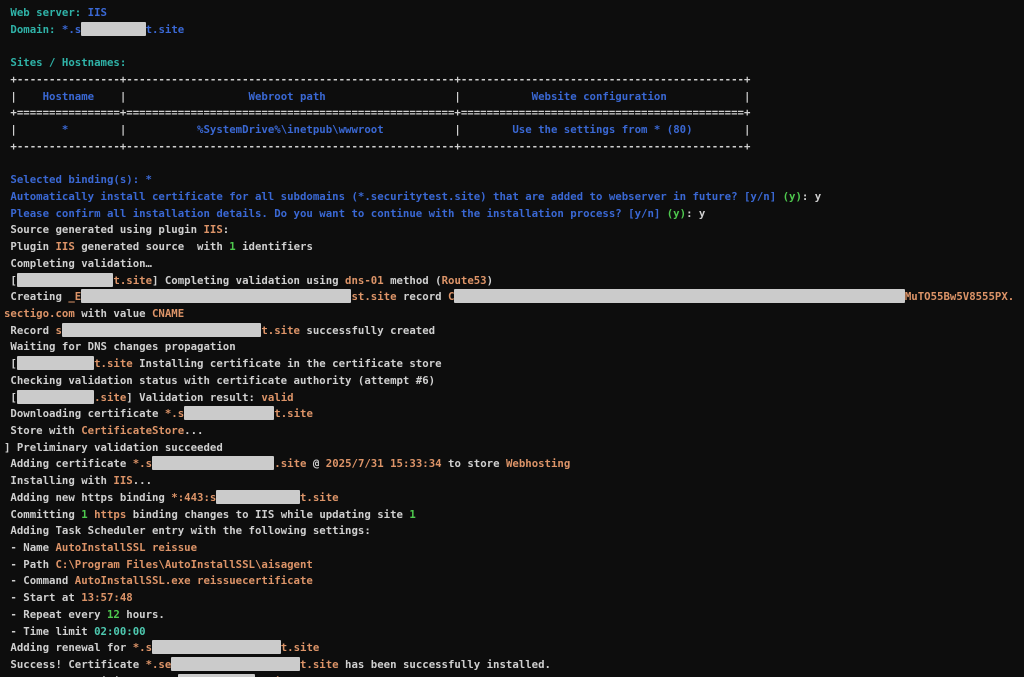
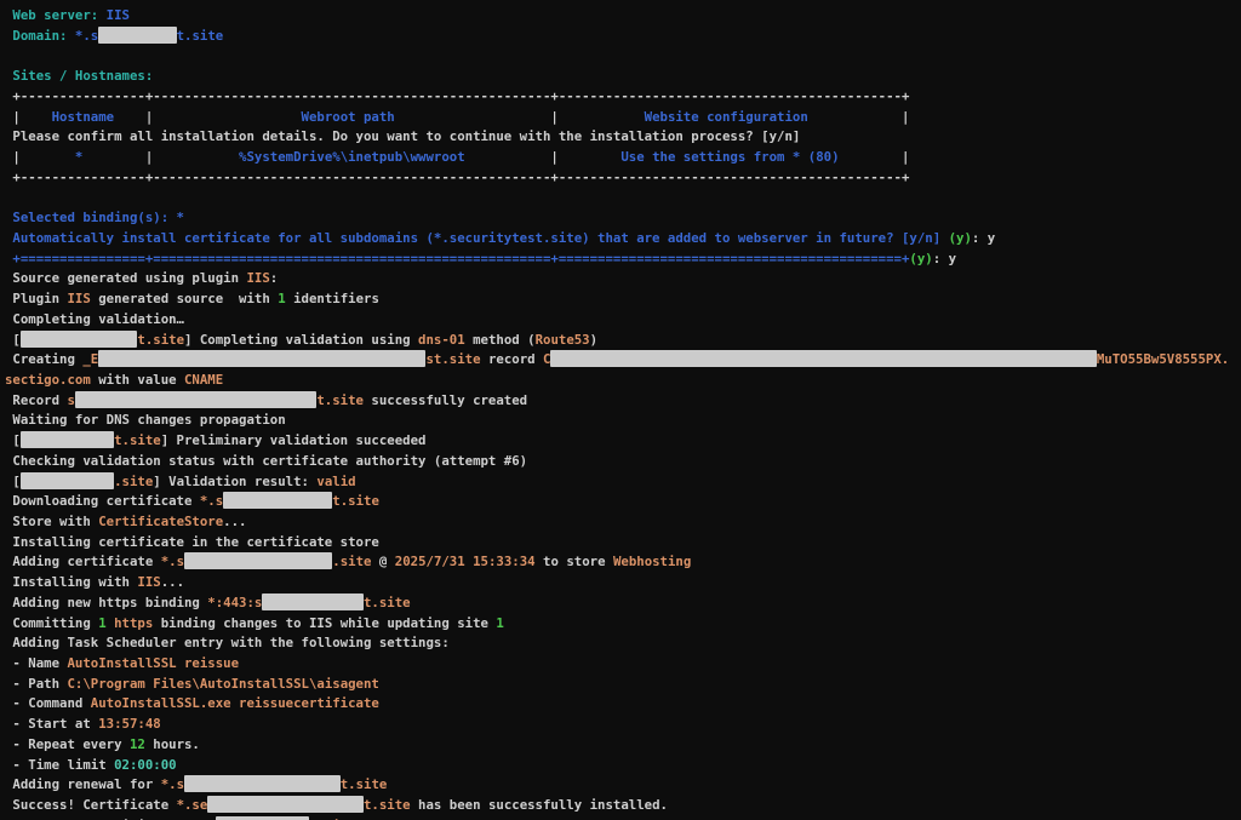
  Web server: IIS
  Domain: *.s t.site
  Sites / Hostnames:
  +----------------+---------------------------------------------------+--------------------------------------------+
  | Hostname | Webroot path | Website configuration |
- +================+===================================================+============================================+
+ Please confirm all installation details. Do you want to continue with the installation process? [y/n]
  | * | %SystemDrive%\inetpub\wwwroot | Use the settings from * (80) |
  +----------------+---------------------------------------------------+--------------------------------------------+
  Selected binding(s): *
  Automatically install certificate for all subdomains (*.securitytest.site) that are added to webserver in future? [y/n] (y): y
- Please confirm all installation details. Do you want to continue with the installation process? [y/n] (y): y
+ +================+===================================================+============================================+(y): y
  Source generated using plugin IIS:
  Plugin IIS generated source with 1 identifiers
  Completing validation…
  [ t.site] Completing validation using dns-01 method (Route53)
  Creating _E st.site record C MuTO55Bw5V8555PX.
  sectigo.com with value CNAME
  Record s t.site successfully created
  Waiting for DNS changes propagation
- [ t.site Installing certificate in the certificate store
+ [ t.site] Preliminary validation succeeded
  Checking validation status with certificate authority (attempt #6)
  [ .site] Validation result: valid
  Downloading certificate *.s t.site
  Store with CertificateStore...
- ] Preliminary validation succeeded
+ Installing certificate in the certificate store
  Adding certificate *.s .site @ 2025/7/31 15:33:34 to store Webhosting
  Installing with IIS...
  Adding new https binding *:443:s t.site
  Committing 1 https binding changes to IIS while updating site 1
  Adding Task Scheduler entry with the following settings:
  - Name AutoInstallSSL reissue
  - Path C:\Program Files\AutoInstallSSL\aisagent
  - Command AutoInstallSSL.exe reissuecertificate
  - Start at 13:57:48
  - Repeat every 12 hours.
  - Time limit 02:00:00
  Adding renewal for *.s t.site
  Success! Certificate *.se t.site has been successfully installed.
